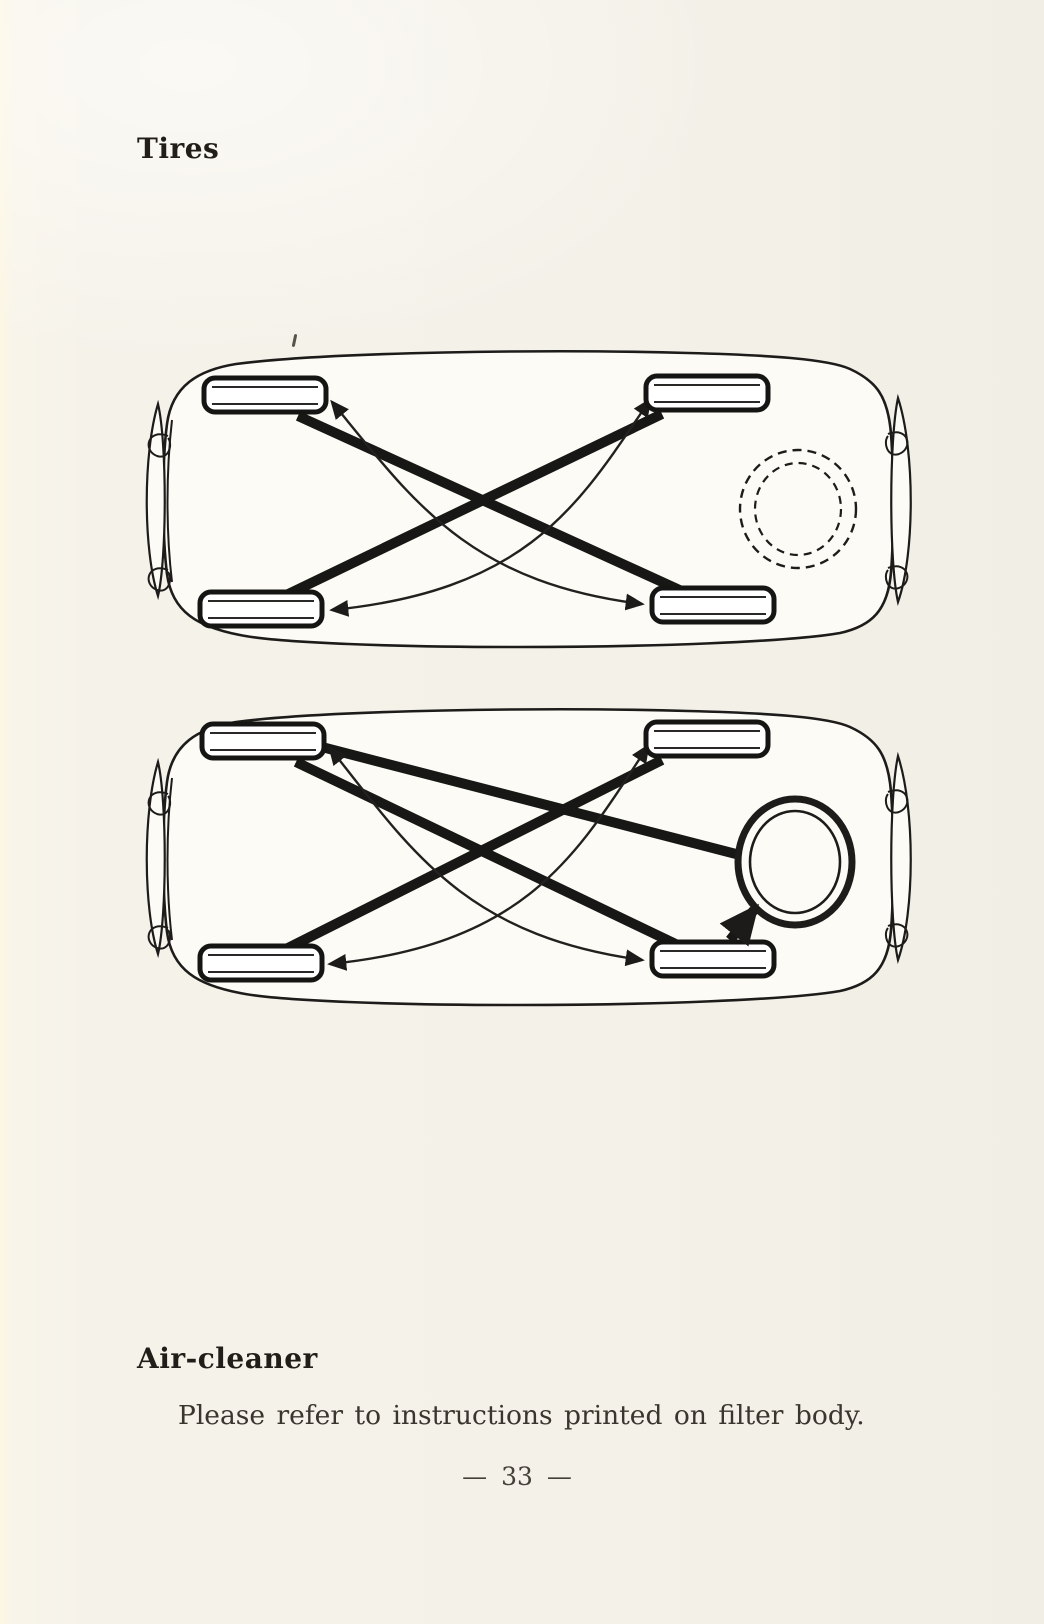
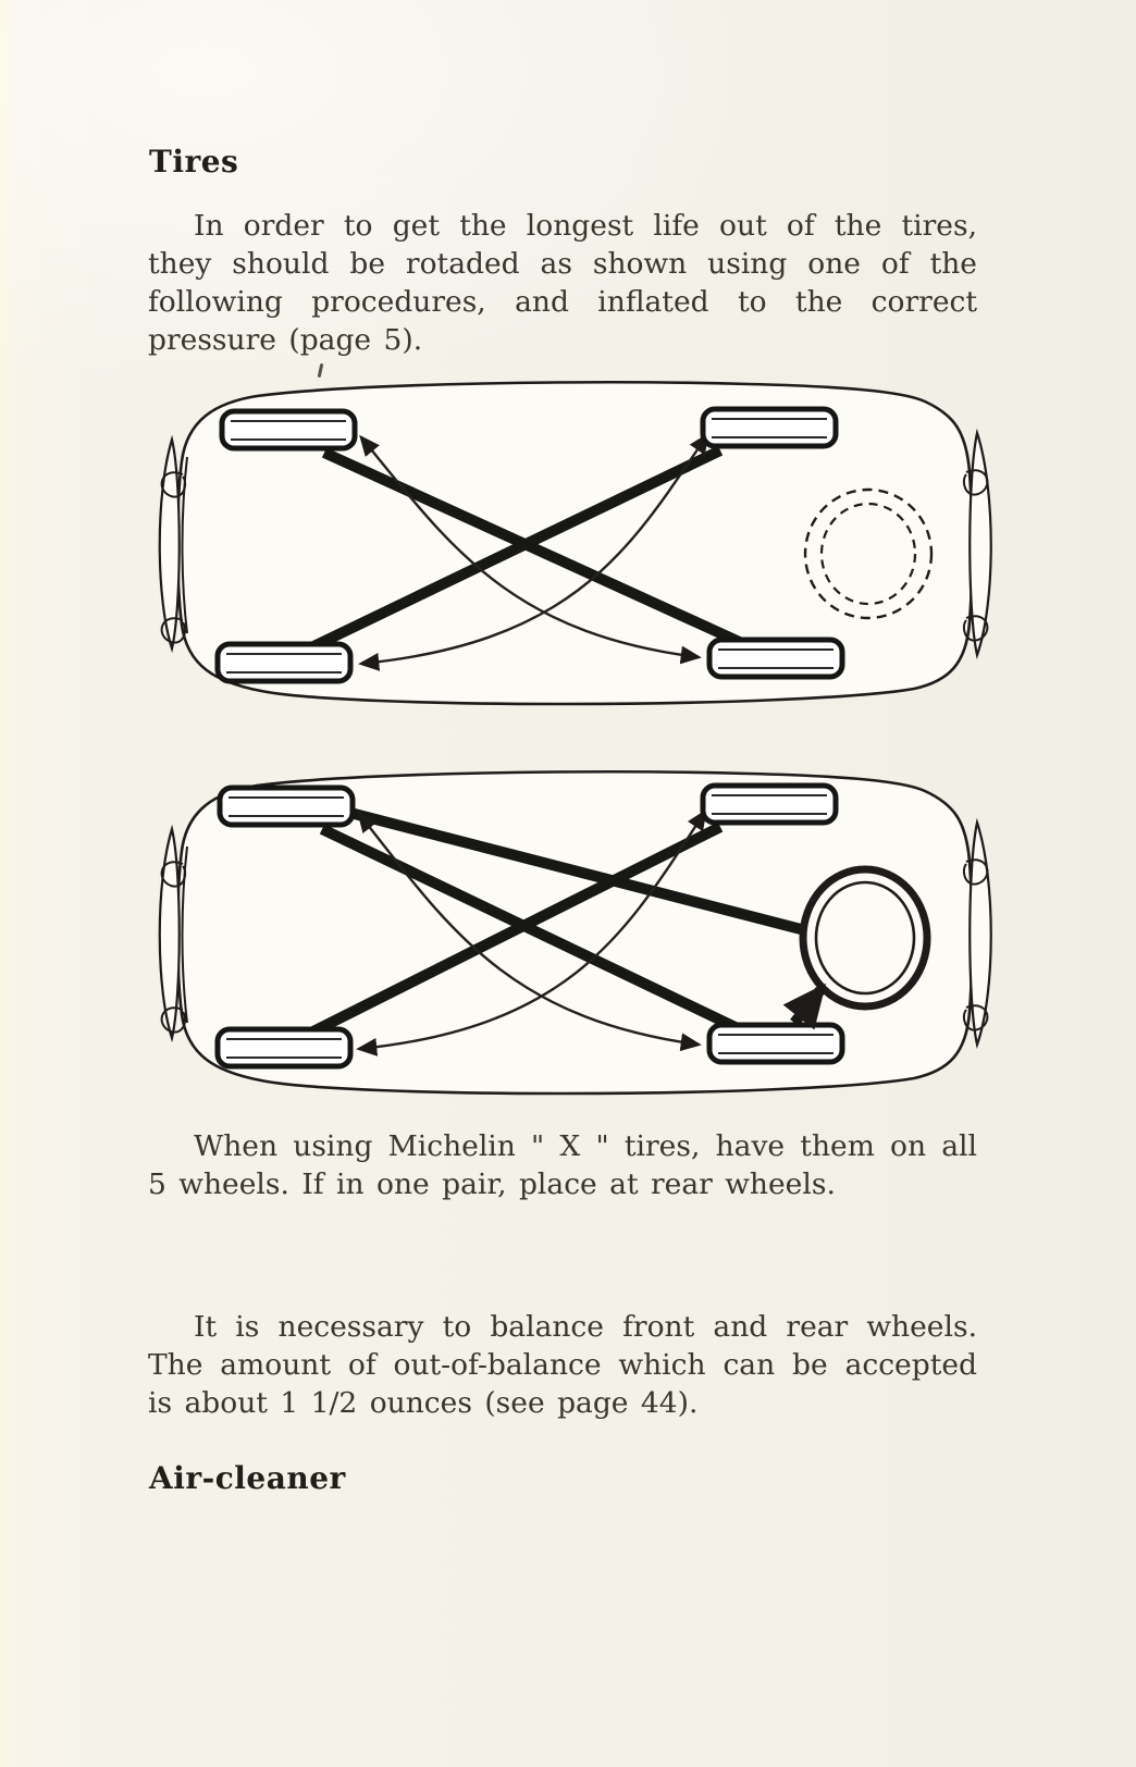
  Tires
+ In order to get the longest life out of the tires, they should be rotaded as shown using one of the following procedures, and inflated to the correct pressure (page 5).
+ When using Michelin " X " tires, have them on all 5 wheels. If in one pair, place at rear wheels.
+ It is necessary to balance front and rear wheels. The amount of out-of-balance which can be accepted is about 1 1/2 ounces (see page 44).
  Air-cleaner
- Please refer to instructions printed on filter body.
- — 33 —
